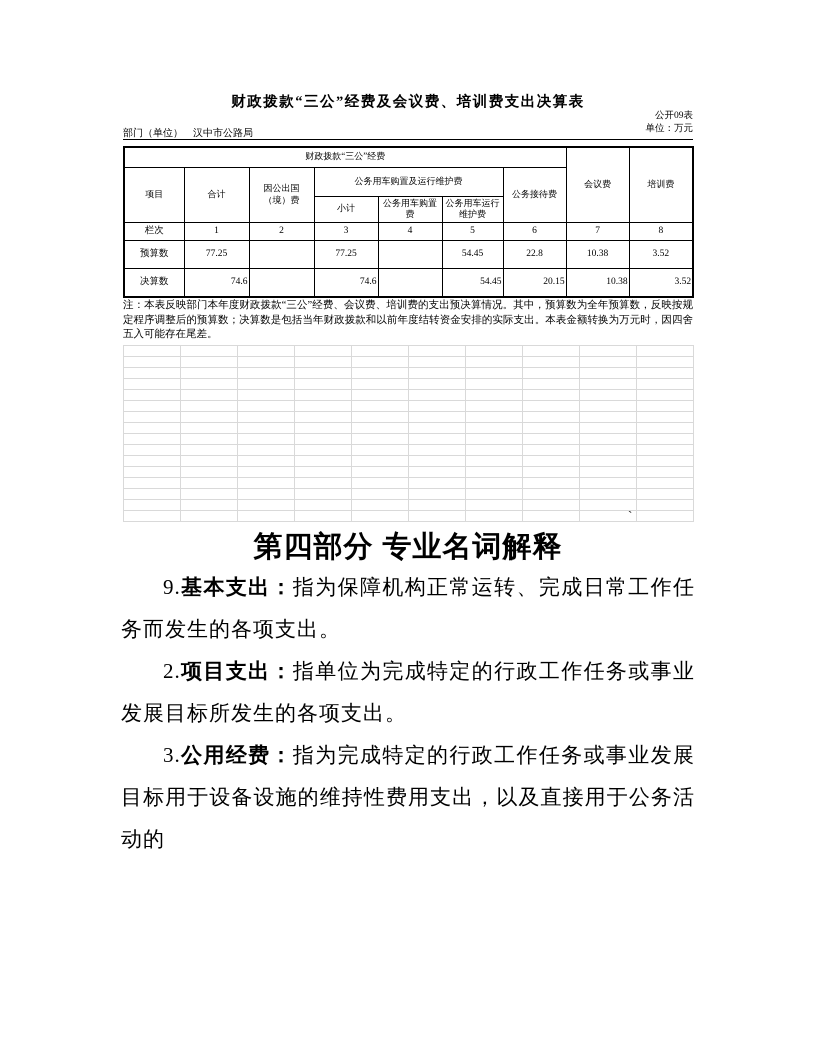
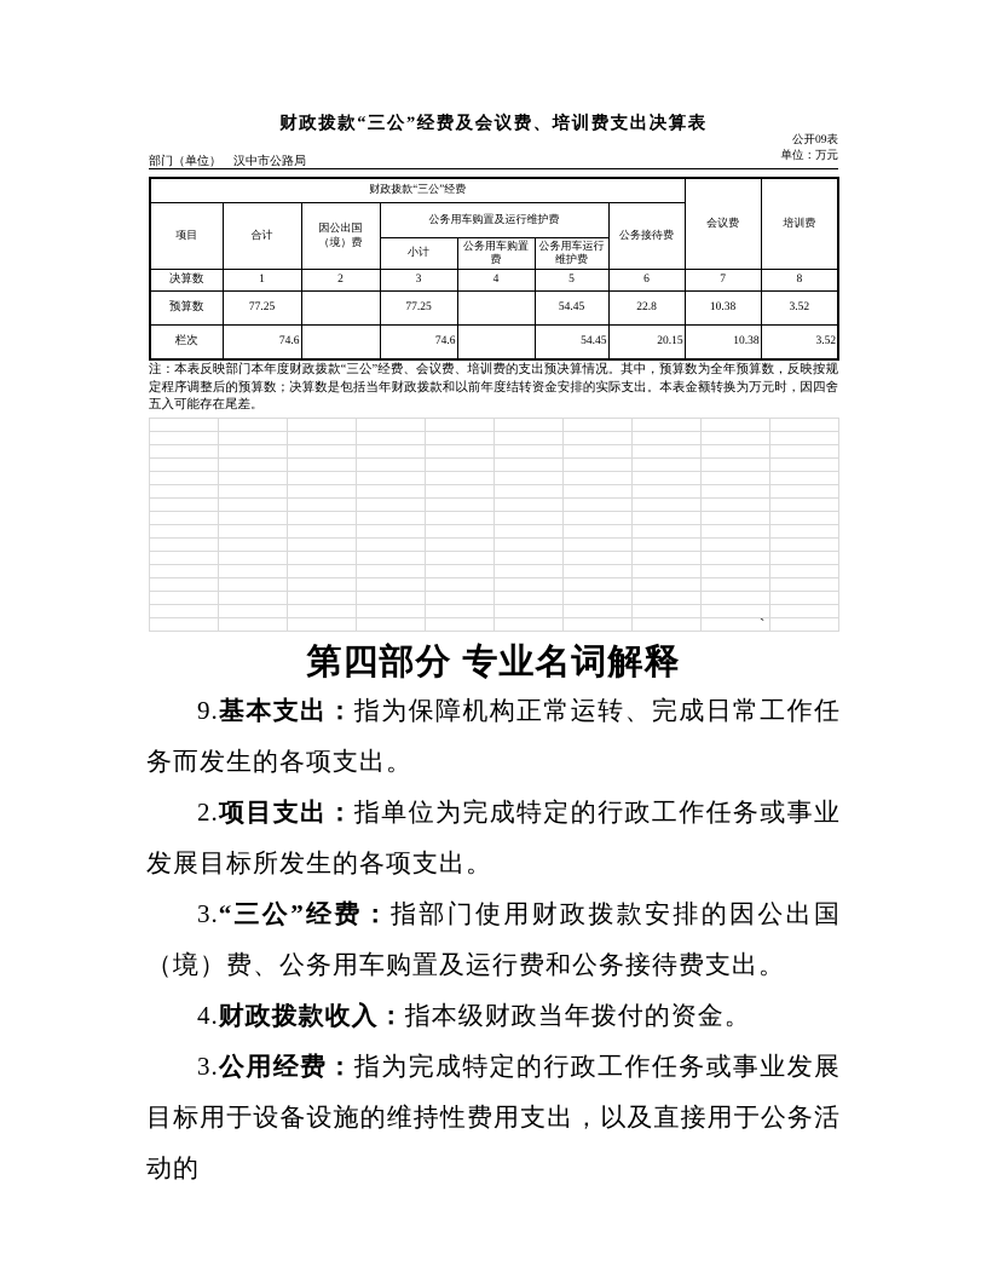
  财政拨款“三公”经费及会议费、培训费支出决算表
  公开09表
  单位：万元
  部门（单位） 汉中市公路局
  财政拨款“三公”经费	会议费	培训费
  项目	合计	因公出国（境）费	公务用车购置及运行维护费	公务接待费
  小计	公务用车购置费	公务用车运行维护费
- 栏次	1	2	3	4	5	6	7	8
+ 决算数	1	2	3	4	5	6	7	8
  预算数	77.25		77.25		54.45	22.8	10.38	3.52
- 决算数	74.6		74.6		54.45	20.15	10.38	3.52
+ 栏次	74.6		74.6		54.45	20.15	10.38	3.52
  注：本表反映部门本年度财政拨款“三公”经费、会议费、培训费的支出预决算情况。其中，预算数为全年预算数，反映按规定程序调整后的预算数；决算数是包括当年财政拨款和以前年度结转资金安排的实际支出。本表金额转换为万元时，因四舍五入可能存在尾差。
  `
  第四部分 专业名词解释
  9.基本支出：指为保障机构正常运转、完成日常工作任务而发生的各项支出。
  2.项目支出：指单位为完成特定的行政工作任务或事业发展目标所发生的各项支出。
+ 3.“三公”经费：指部门使用财政拨款安排的因公出国（境）费、公务用车购置及运行费和公务接待费支出。
+ 4.财政拨款收入：指本级财政当年拨付的资金。
  3.公用经费：指为完成特定的行政工作任务或事业发展目标用于设备设施的维持性费用支出，以及直接用于公务活动的
